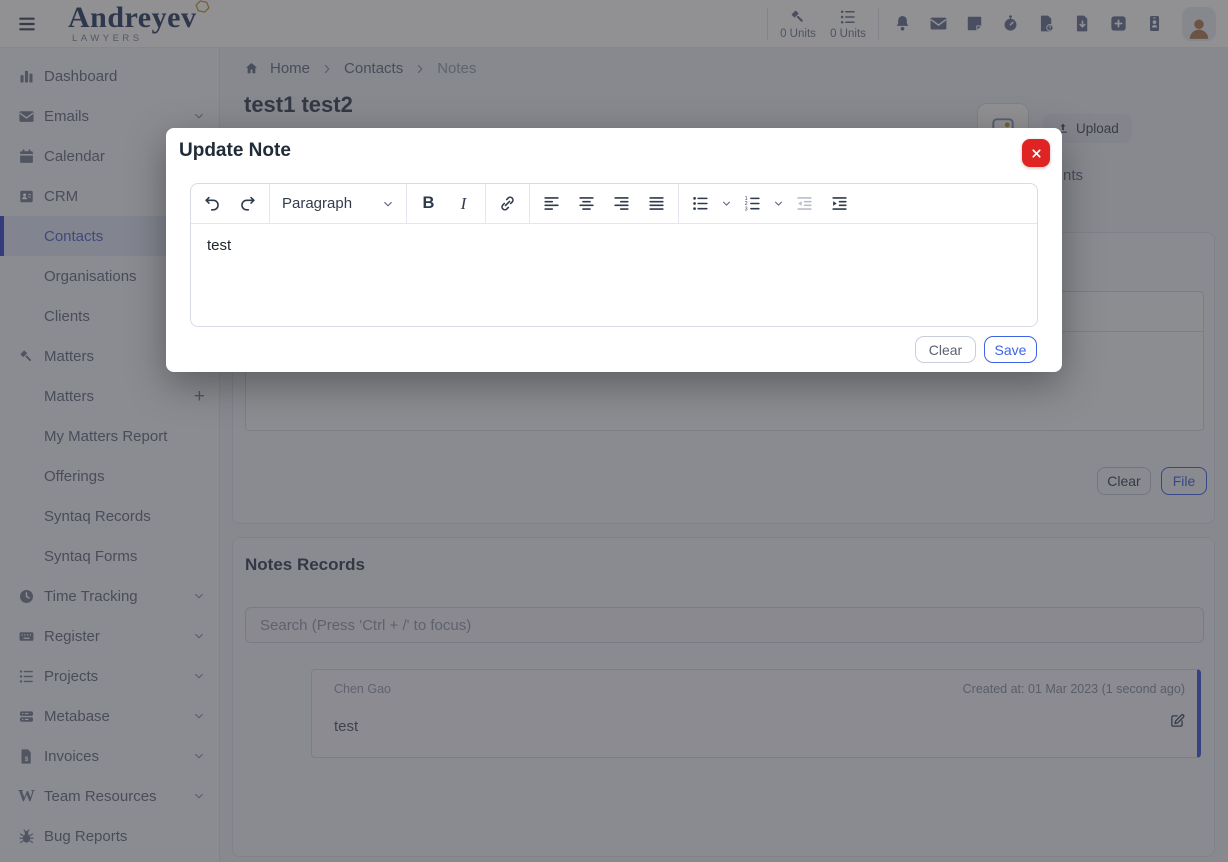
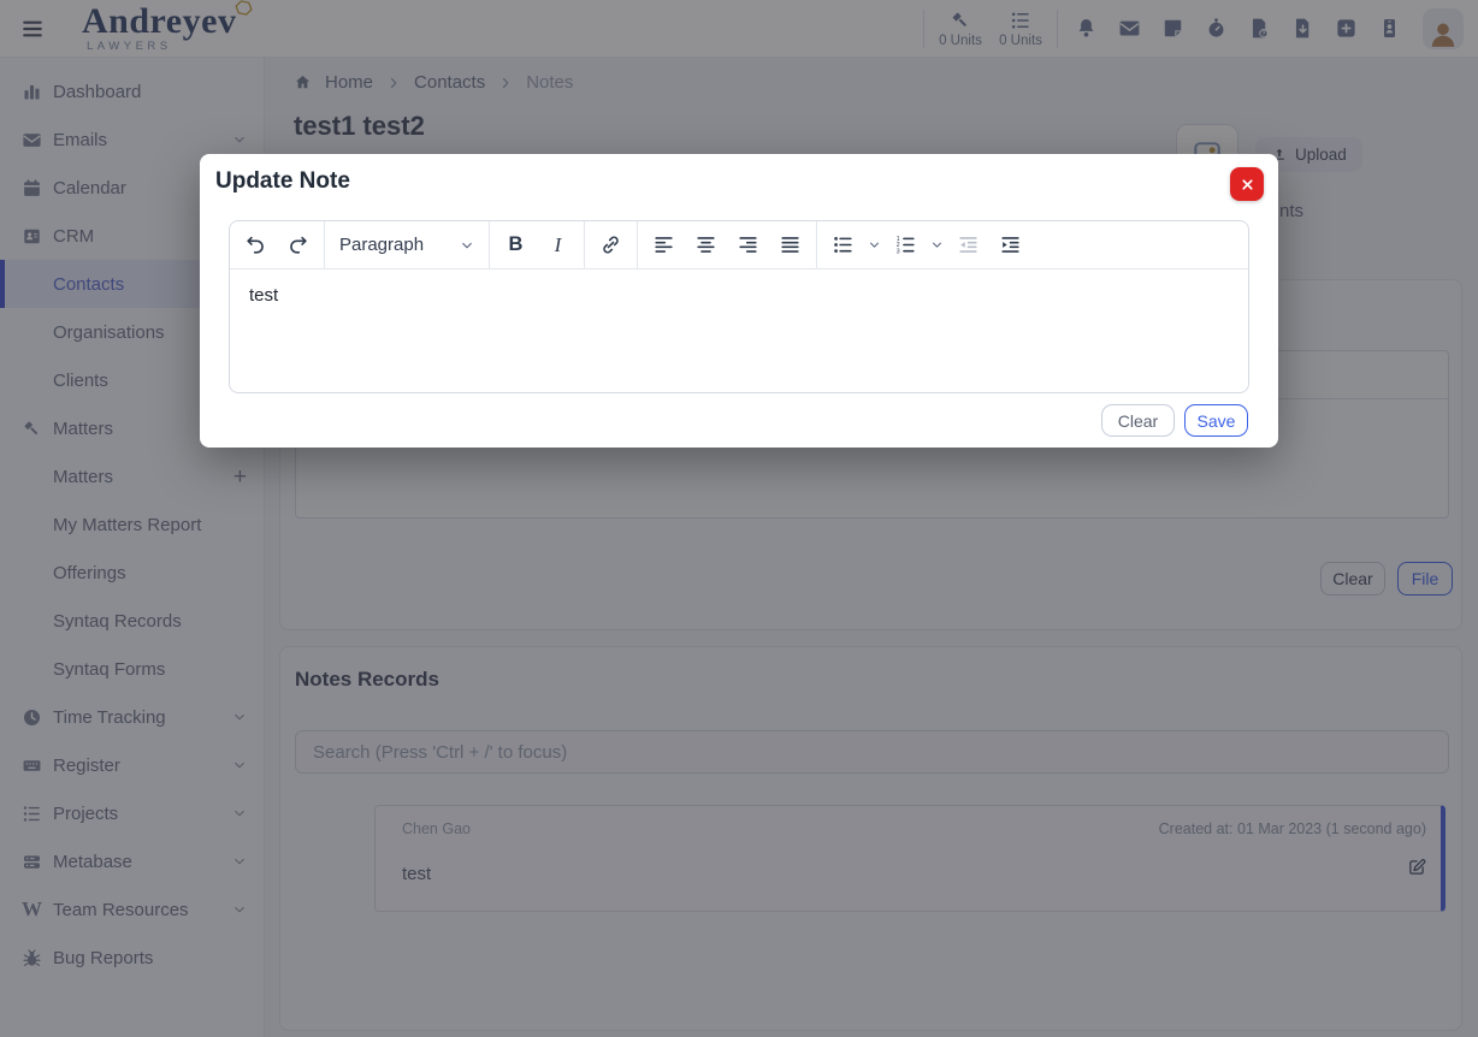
  Andreyev
  LAWYERS
  0 Units
  0 Units
  Dashboard
  Emails
  Calendar
  CRM
  Contacts
  Organisations
  Clients
  Matters
  Matters
  +
  My Matters Report
  Offerings
  Syntaq Records
  Syntaq Forms
  Time Tracking
  Register
  Projects
  Metabase
- Invoices
  W
  Team Resources
  Bug Reports
  Home
  Contacts
  Notes
  test1 test2
  Upload
  nts
  Clear
  File
  Notes Records
  Search (Press 'Ctrl + /' to focus)
  Chen Gao
  Created at: 01 Mar 2023 (1 second ago)
  test
  Update Note
  Paragraph
  B
  I
  test
  Clear
  Save
